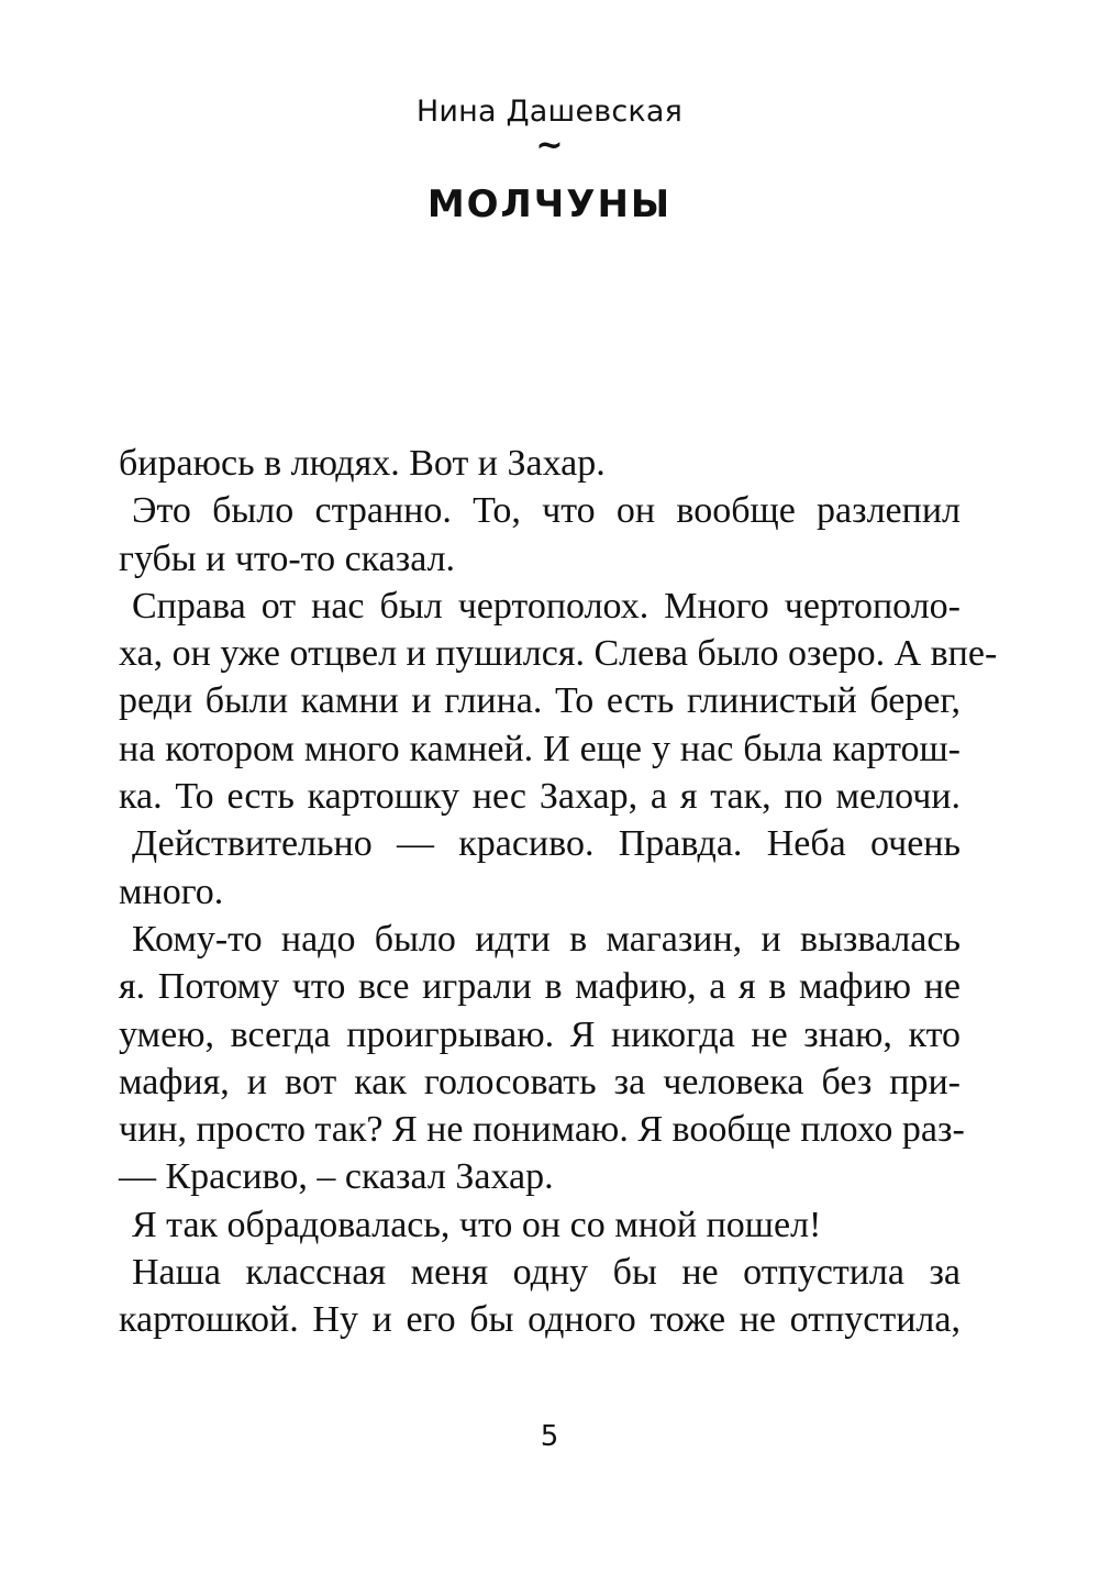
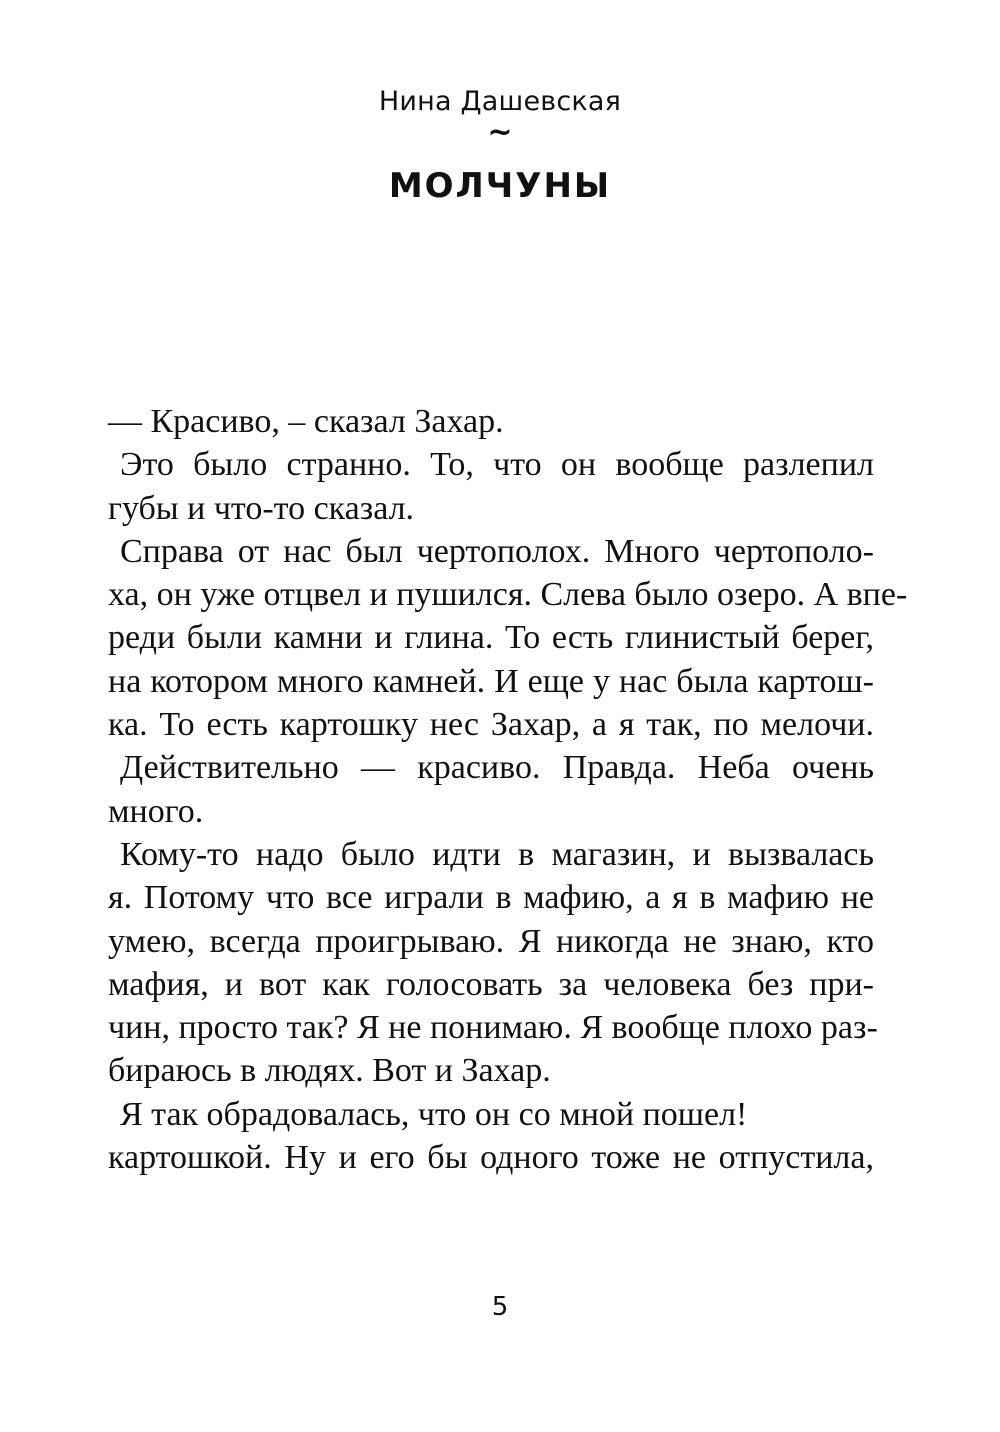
  Нина Дашевская
  ~
  МОЛЧУНЫ
- бираюсь в людях. Вот и Захар.
+ — Красиво, – сказал Захар.
  Это было странно. То, что он вообще разлепил
  губы и что-то сказал.
  Справа от нас был чертополох. Много чертополо-
  ха, он уже отцвел и пушился. Слева было озеро. А впе-
  реди были камни и глина. То есть глинистый берег,
  на котором много камней. И еще у нас была картош-
  ка. То есть картошку нес Захар, а я так, по мелочи.
  Действительно — красиво. Правда. Неба очень
  много.
  Кому-то надо было идти в магазин, и вызвалась
  я. Потому что все играли в мафию, а я в мафию не
  умею, всегда проигрываю. Я никогда не знаю, кто
  мафия, и вот как голосовать за человека без при-
  чин, просто так? Я не понимаю. Я вообще плохо раз-
- — Красиво, – сказал Захар.
+ бираюсь в людях. Вот и Захар.
  Я так обрадовалась, что он со мной пошел!
- Наша классная меня одну бы не отпустила за
  картошкой. Ну и его бы одного тоже не отпустила,
  5
